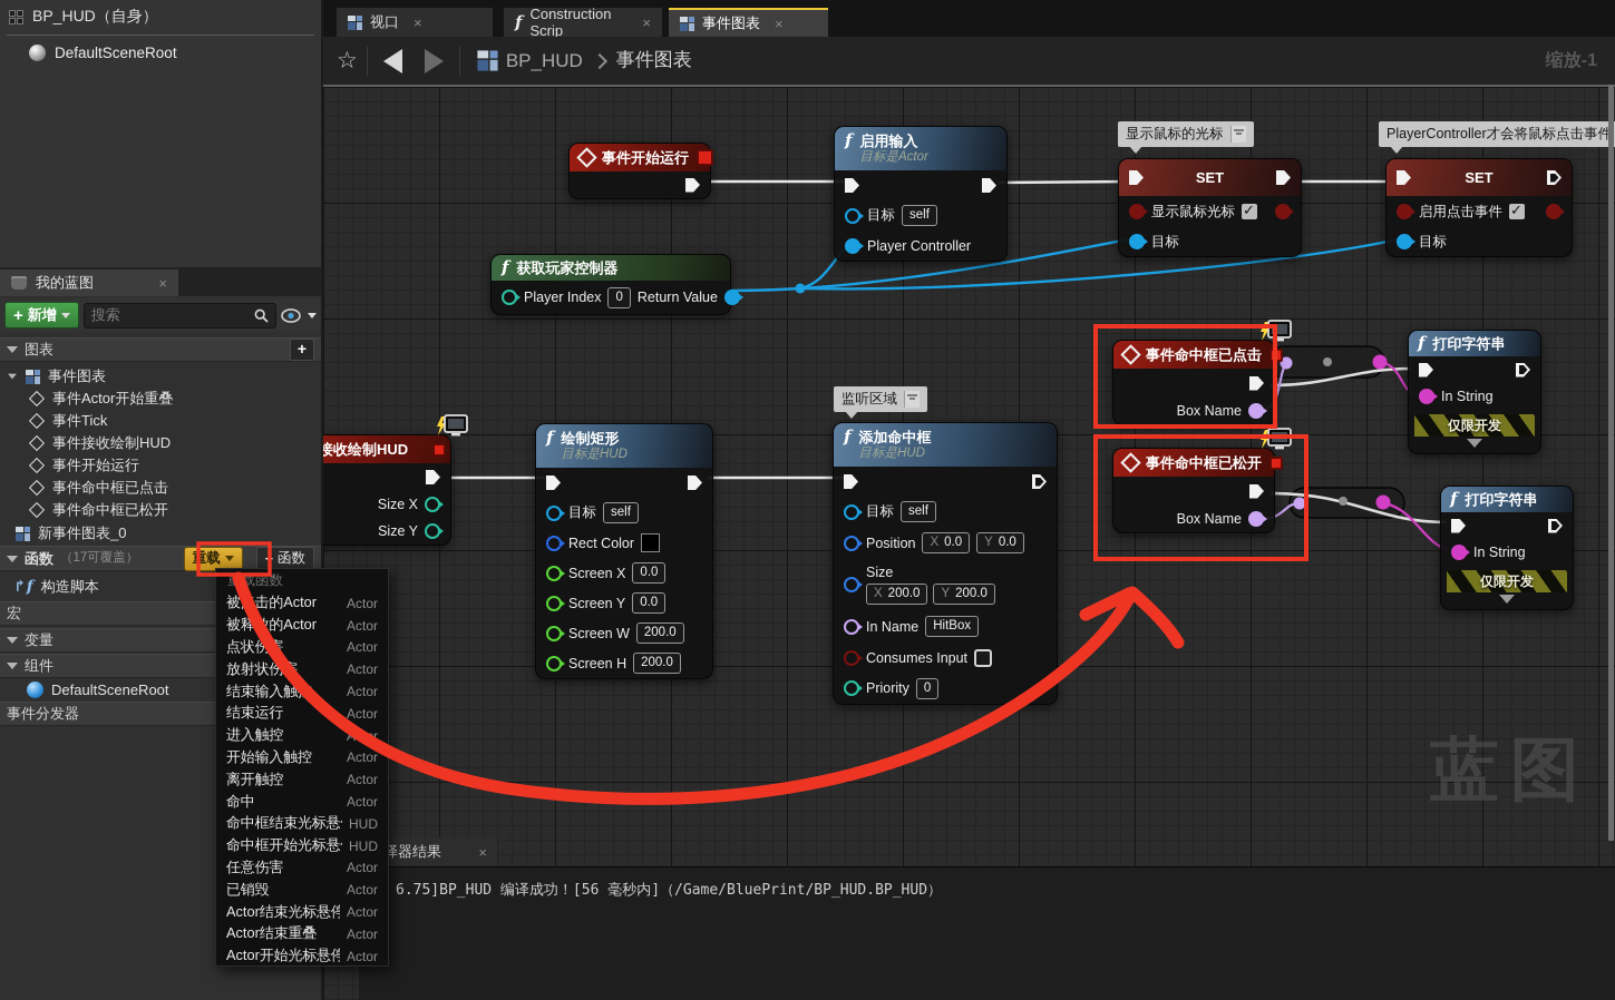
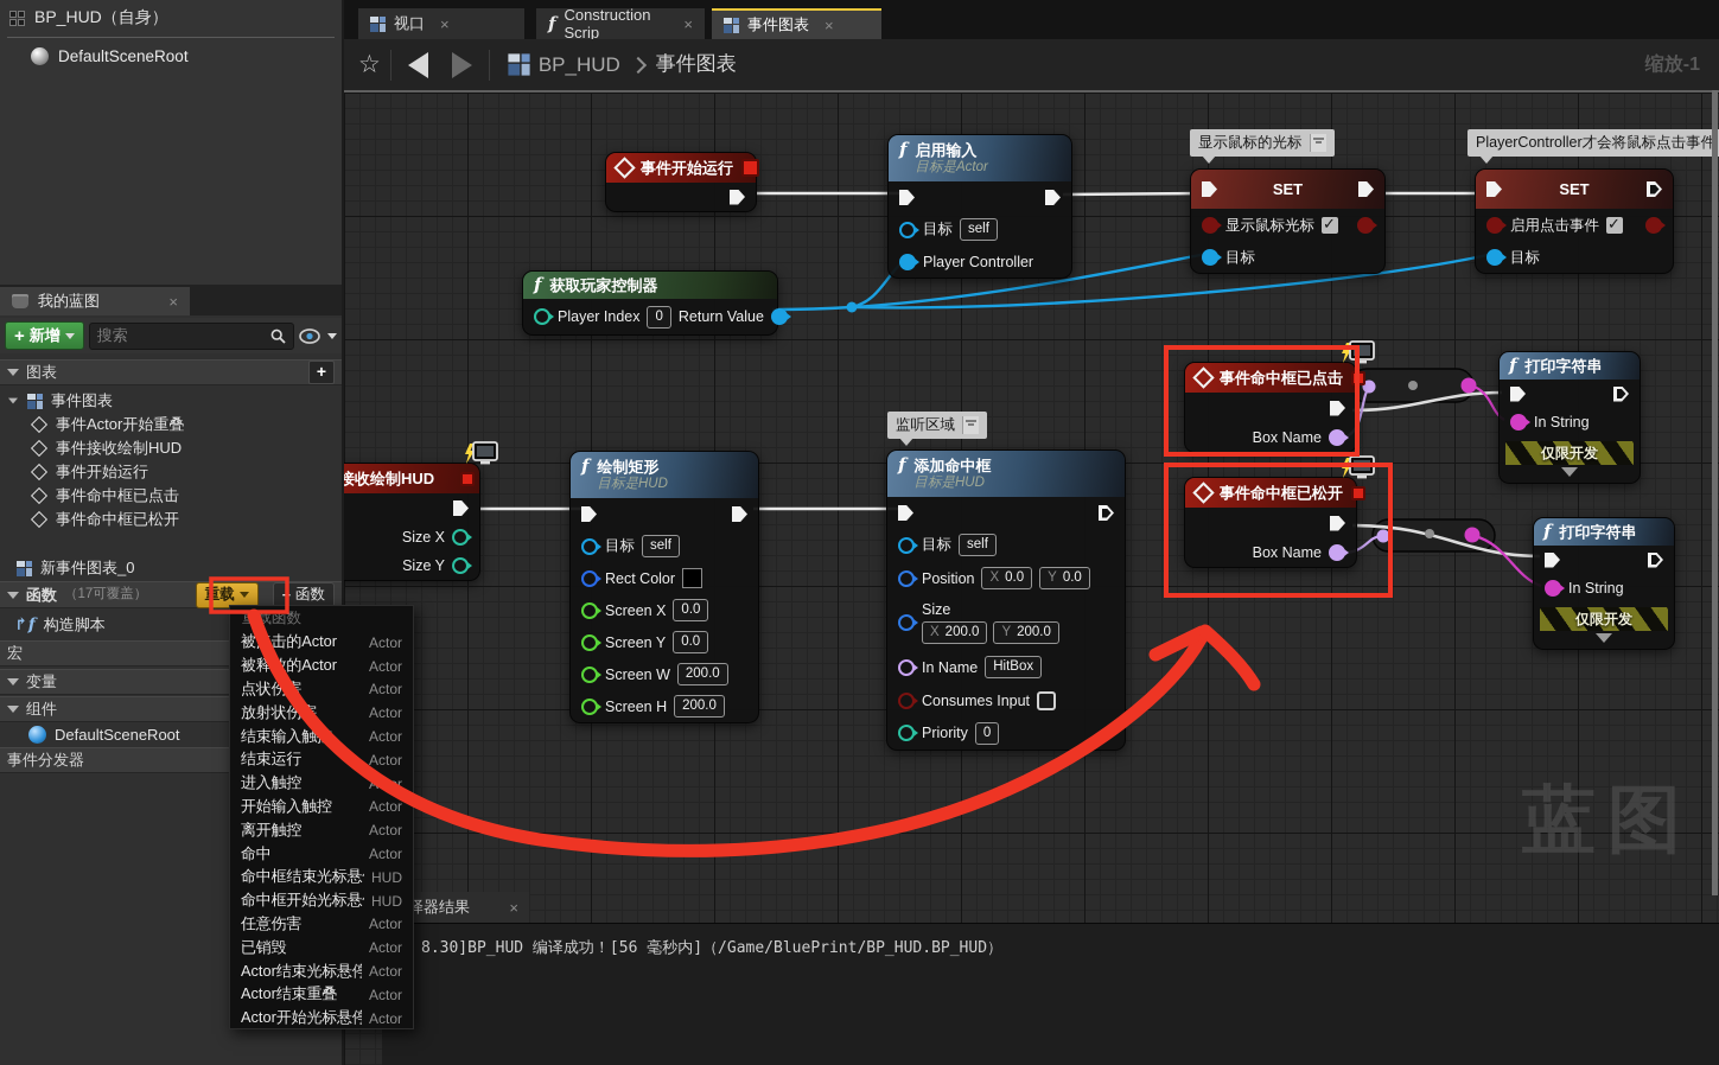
  蓝图
  视口
  ×
  f
  Construction Scrip
  ×
  事件图表
  ×
  ☆
  BP_HUD
  事件图表
  缩放-1
  显示鼠标的光标
  PlayerController才会将鼠标点击事件
  监听区域
  事件开始运行
  f
  启用输入
  目标是Actor
  目标
  self
  Player Controller
  f
  获取玩家控制器
  Player Index
  0
  Return Value
  SET
  显示鼠标光标
  目标
  SET
  启用点击事件
  目标
  接收绘制HUD
  Size X
  Size Y
  f
  绘制矩形
  目标是HUD
  目标
  self
  Rect Color
  Screen X
  0.0
  Screen Y
  0.0
  Screen W
  200.0
  Screen H
  200.0
  f
  添加命中框
  目标是HUD
  目标
  self
  Position
  X 0.0
  Y 0.0
  Size
  X 200.0
  Y 200.0
  In Name
  HitBox
  Consumes Input
  Priority
  0
  事件命中框已点击
  Box Name
  事件命中框已松开
  Box Name
  f
  打印字符串
  In String
  仅限开发
  f
  打印字符串
  In String
  仅限开发
  译器结果
  ×
- 6.75]BP_HUD 编译成功！[56 毫秒内]（/Game/BluePrint/BP_HUD.BP_HUD）
+ 8.30]BP_HUD 编译成功！[56 毫秒内]（/Game/BluePrint/BP_HUD.BP_HUD）
  BP_HUD（自身）
  DefaultSceneRoot
  我的蓝图
  ×
  +
  新增
  搜索
  图表
  +
  事件图表
  事件Actor开始重叠
- 事件Tick
  事件接收绘制HUD
  事件开始运行
  事件命中框已点击
  事件命中框已松开
  新事件图表_0
  函数
  （17可覆盖）
  函数
  ↱f
  构造脚本
  宏
  变量
  组件
  DefaultSceneRoot
  事件分发器
  载函数
  被击的Actor
  Actor
  被释的Actor
  Actor
  点状伤
  Actor
  放射状伤
  Actor
  结束输入触
  Actor
  结束运行
  Actor
  进入触控
  开始输入触控
  Actor
  离开触控
  Actor
  命中
  Actor
  命中框结束光标悬
  HUD
  命中框开始光标悬
  HUD
  任意伤害
  Actor
  已销毁
  Actor
  Actor结束光标悬停
  Actor
  Actor结束重叠
  Actor
  Actor开始光标悬停
  Actor
